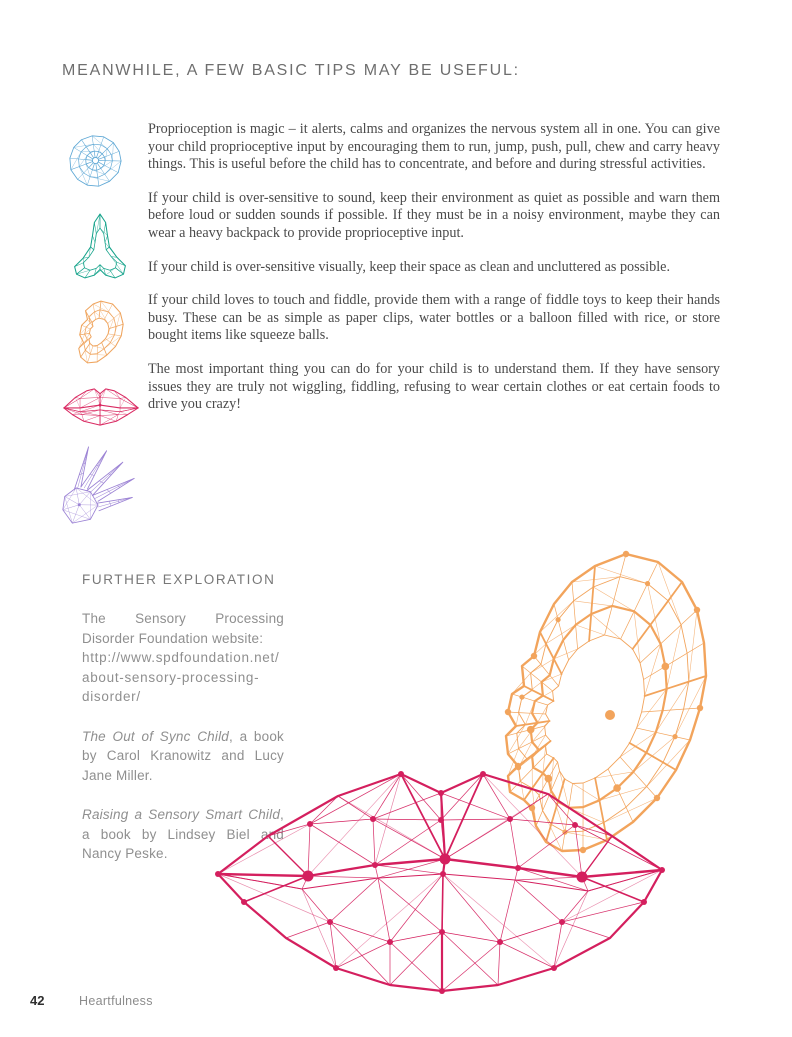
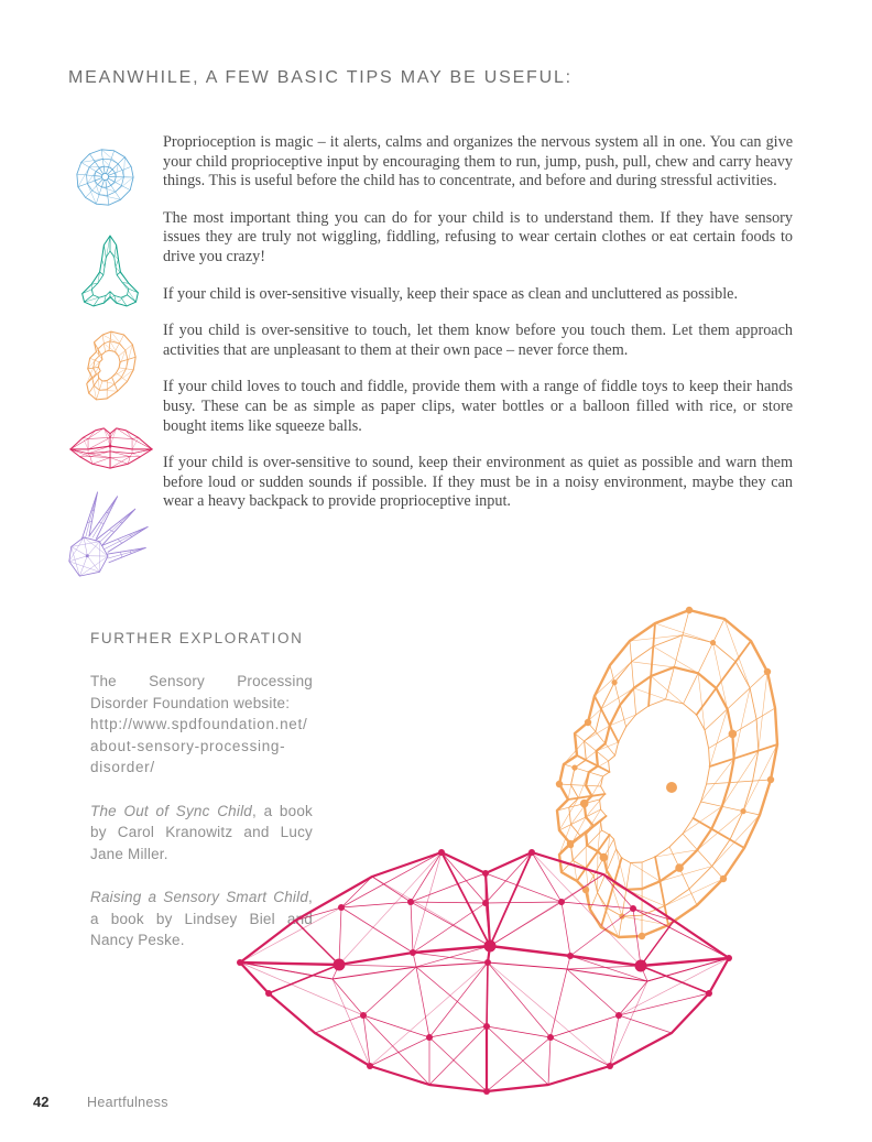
  MEANWHILE, A FEW BASIC TIPS MAY BE USEFUL:
  Proprioception is magic – it alerts, calms and organizes the nervous system all in one. You can give your child proprioceptive input by encouraging them to run, jump, push, pull, chew and carry heavy things. This is useful before the child has to concentrate, and before and during stressful activities.
- If your child is over-sensitive to sound, keep their environment as quiet as possible and warn them before loud or sudden sounds if possible. If they must be in a noisy environment, maybe they can wear a heavy backpack to provide proprioceptive input.
+ The most important thing you can do for your child is to understand them. If they have sensory issues they are truly not wiggling, fiddling, refusing to wear certain clothes or eat certain foods to drive you crazy!
  If your child is over-sensitive visually, keep their space as clean and uncluttered as possible.
+ If you child is over-sensitive to touch, let them know before you touch them. Let them approach activities that are unpleasant to them at their own pace – never force them.
  If your child loves to touch and fiddle, provide them with a range of fiddle toys to keep their hands busy. These can be as simple as paper clips, water bottles or a balloon filled with rice, or store bought items like squeeze balls.
- The most important thing you can do for your child is to understand them. If they have sensory issues they are truly not wiggling, fiddling, refusing to wear certain clothes or eat certain foods to drive you crazy!
+ If your child is over-sensitive to sound, keep their environment as quiet as possible and warn them before loud or sudden sounds if possible. If they must be in a noisy environment, maybe they can wear a heavy backpack to provide proprioceptive input.
  FURTHER EXPLORATION
  The Sensory Processing Disorder Foundation website:
  http://www.spdfoundation.net/
  about-sensory-processing-
  disorder/
  The Out of Sync Child, a book by Carol Kranowitz and Lucy Jane Miller.
  Raising a Sensory Smart Child, a book by Lindsey Biel ad Nancy Peske.
  42
  Heartfulness
